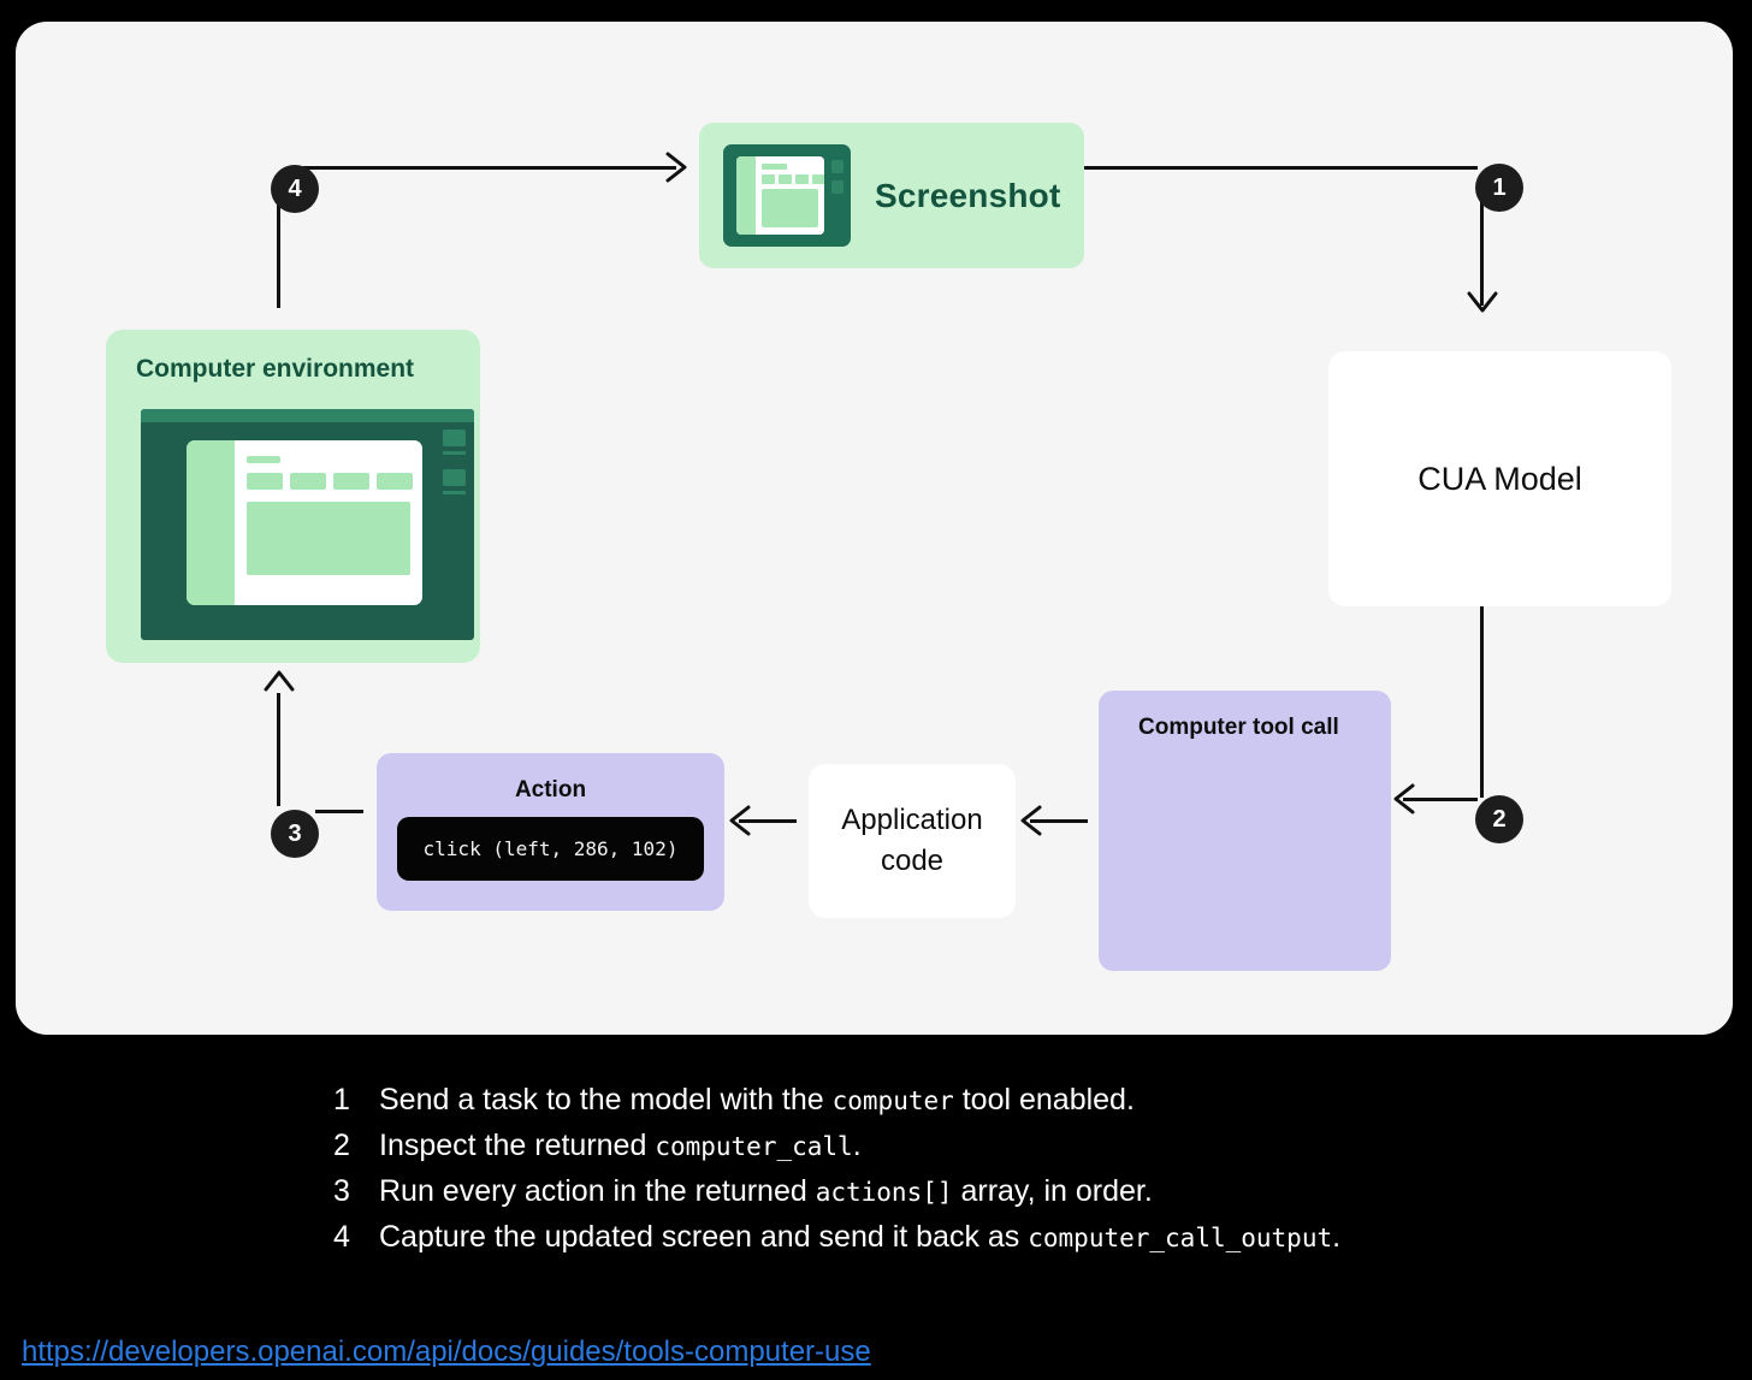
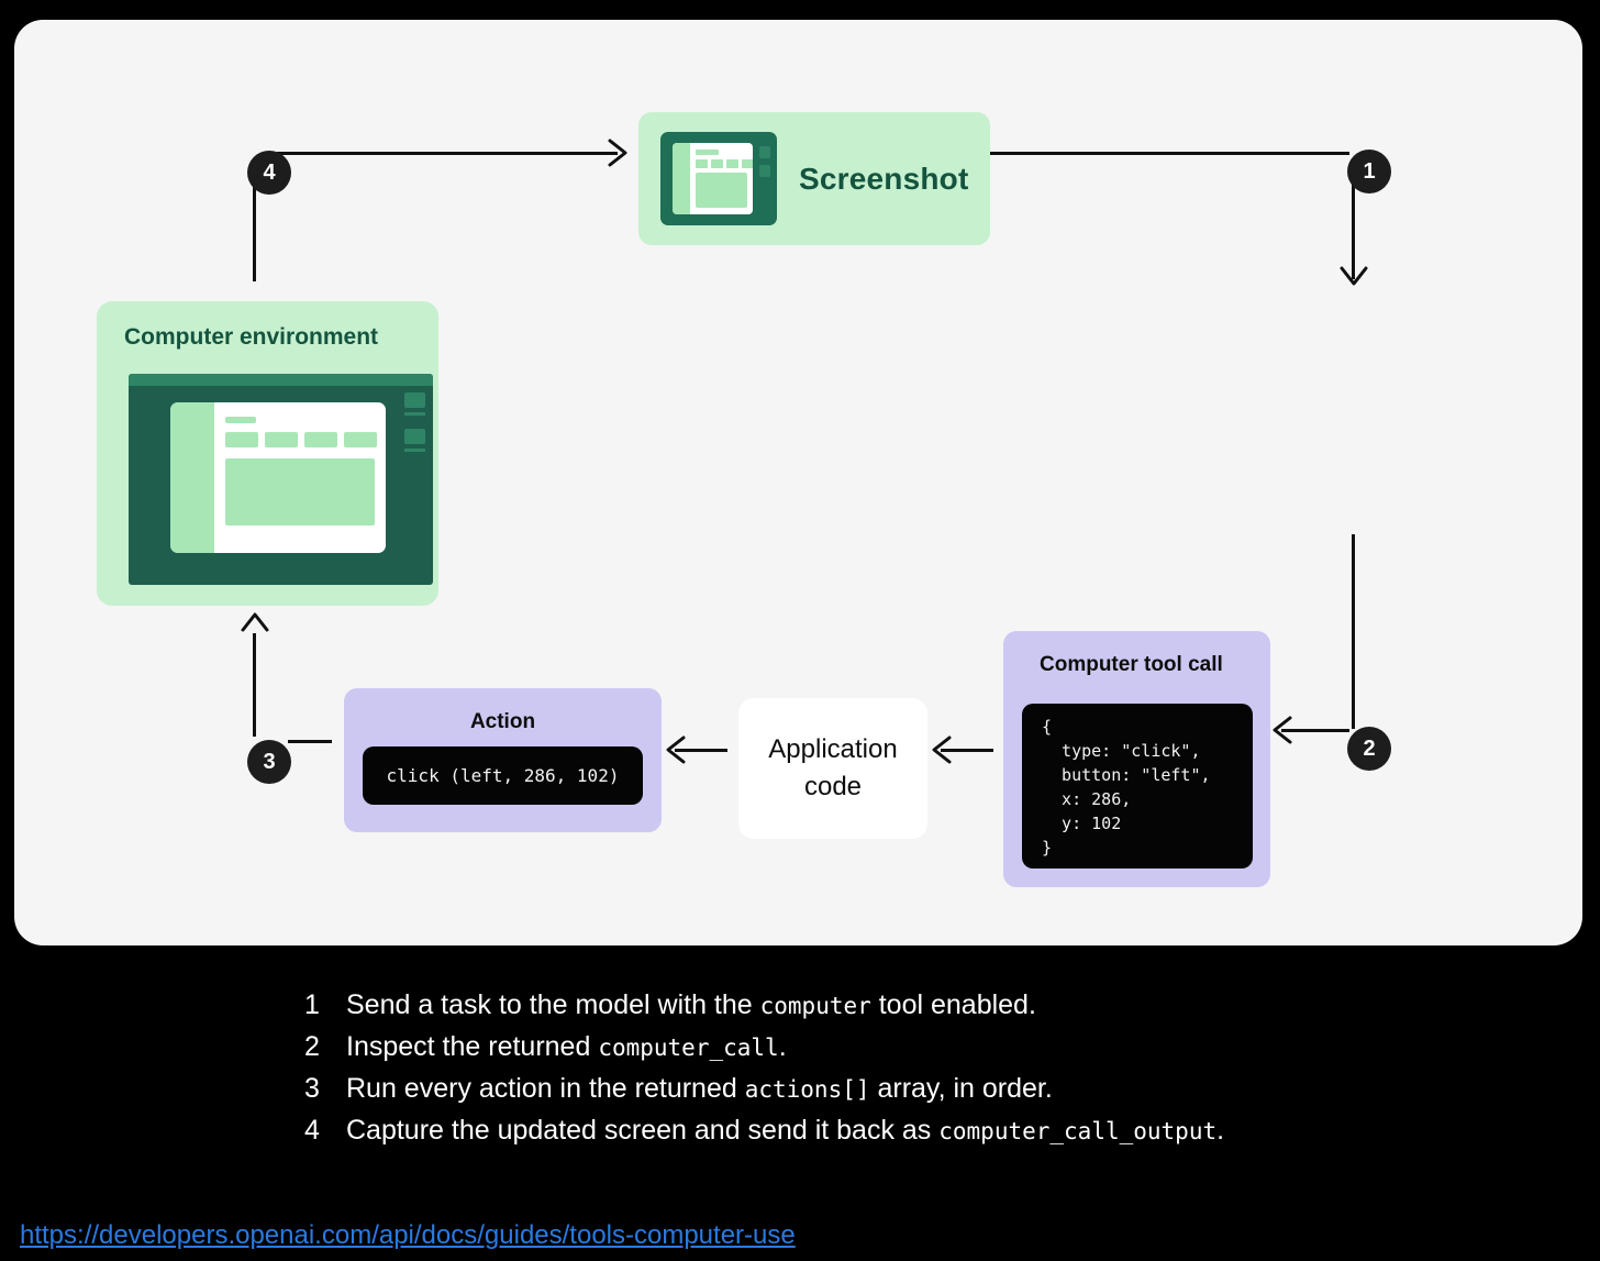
  Screenshot
  Computer environment
- CUA Model
  Computer tool call
+ {
+ type: "click",
+ button: "left",
+ x: 286,
+ y: 102
+ }
  Application
  code
  Action
  click (left, 286, 102)
  4
  1
  2
  3
  1
  Send a task to the model with the computer tool enabled.
  2
  Inspect the returned computer_call.
  3
  Run every action in the returned actions[] array, in order.
  4
  Capture the updated screen and send it back as computer_call_output.
  https://developers.openai.com/api/docs/guides/tools-computer-use
